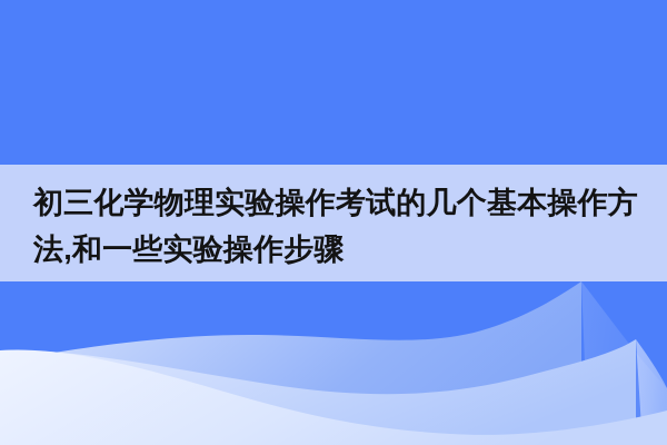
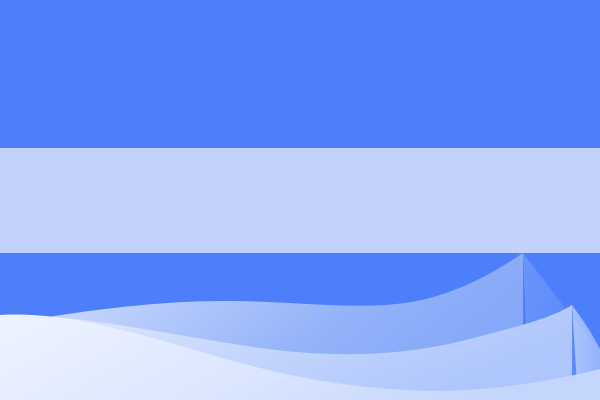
- 初三化学物理实验操作考试的几个基本操作方
- 法,和一些实验操作步骤
